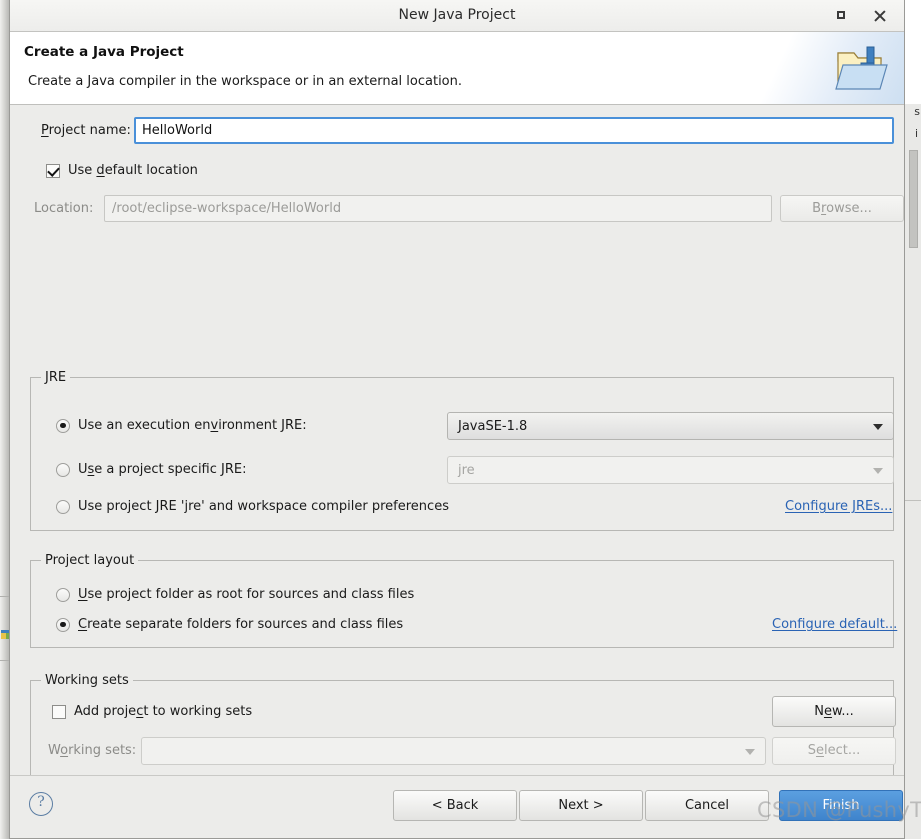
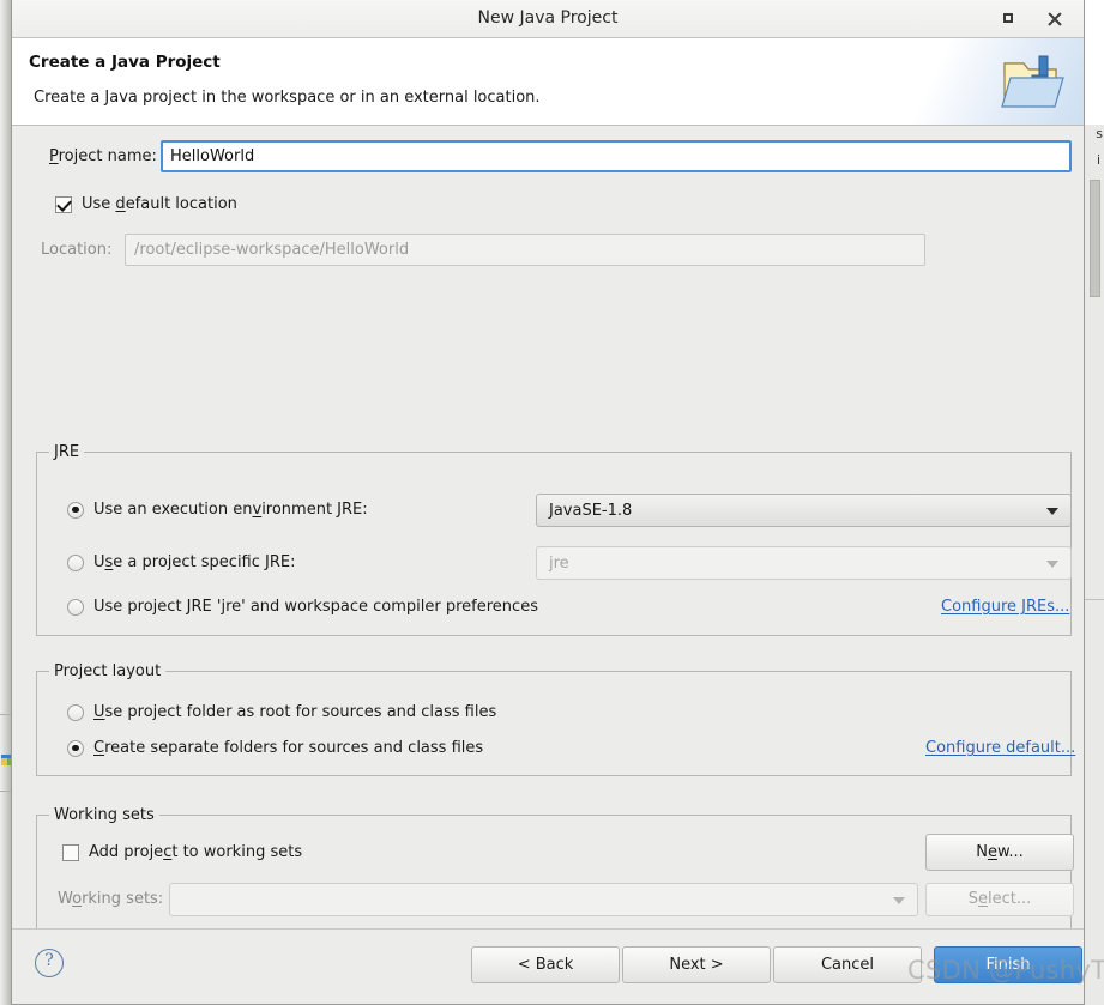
  s
  i
  New Java Project
  Create a Java Project
- Create a Java compiler in the workspace or in an external location.
+ Create a Java project in the workspace or in an external location.
  Project name:
  HelloWorld
  Use default location
  Location:
  /root/eclipse-workspace/HelloWorld
- Browse...
  JRE
  Use an execution environment JRE:
  JavaSE-1.8
  Use a project specific JRE:
  jre
  Use project JRE 'jre' and workspace compiler preferences
  Configure JREs...
  Project layout
  Use project folder as root for sources and class files
  Create separate folders for sources and class files
  Configure default...
  Working sets
  Add project to working sets
  New...
  Working sets:
  Select...
  ?
  < Back
  Next >
  Cancel
  Finish
  CSDN @PushyT
